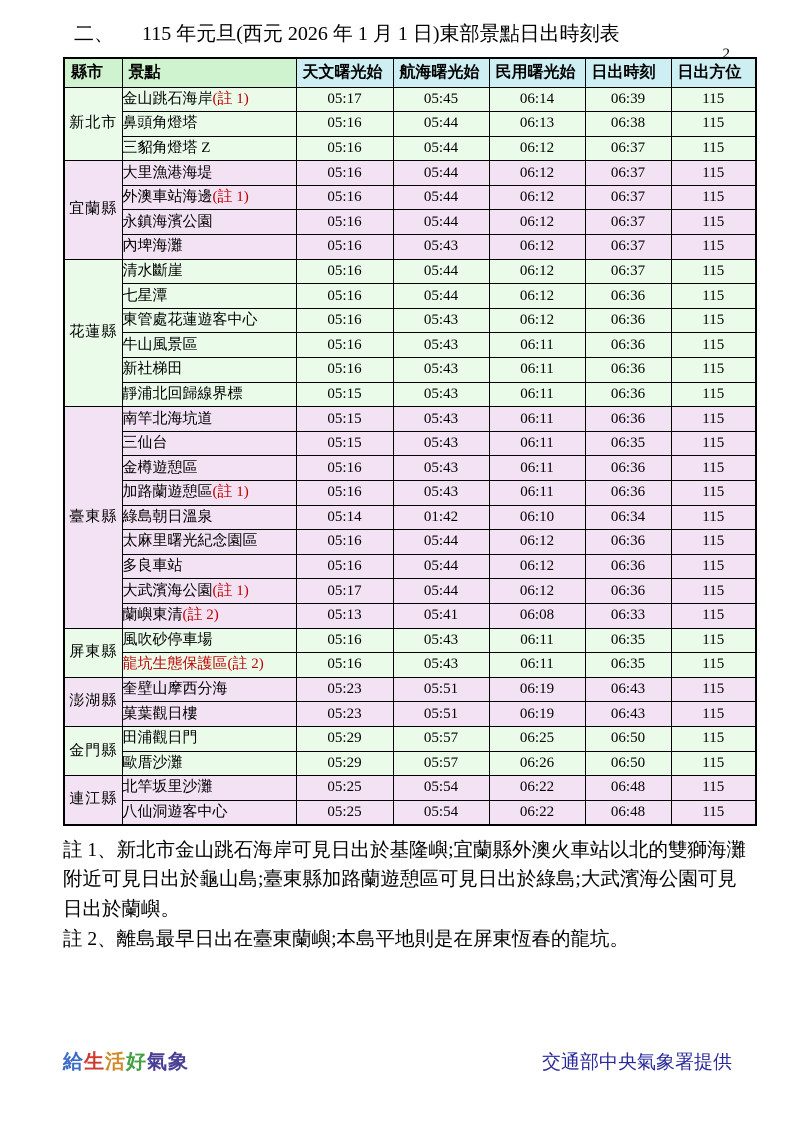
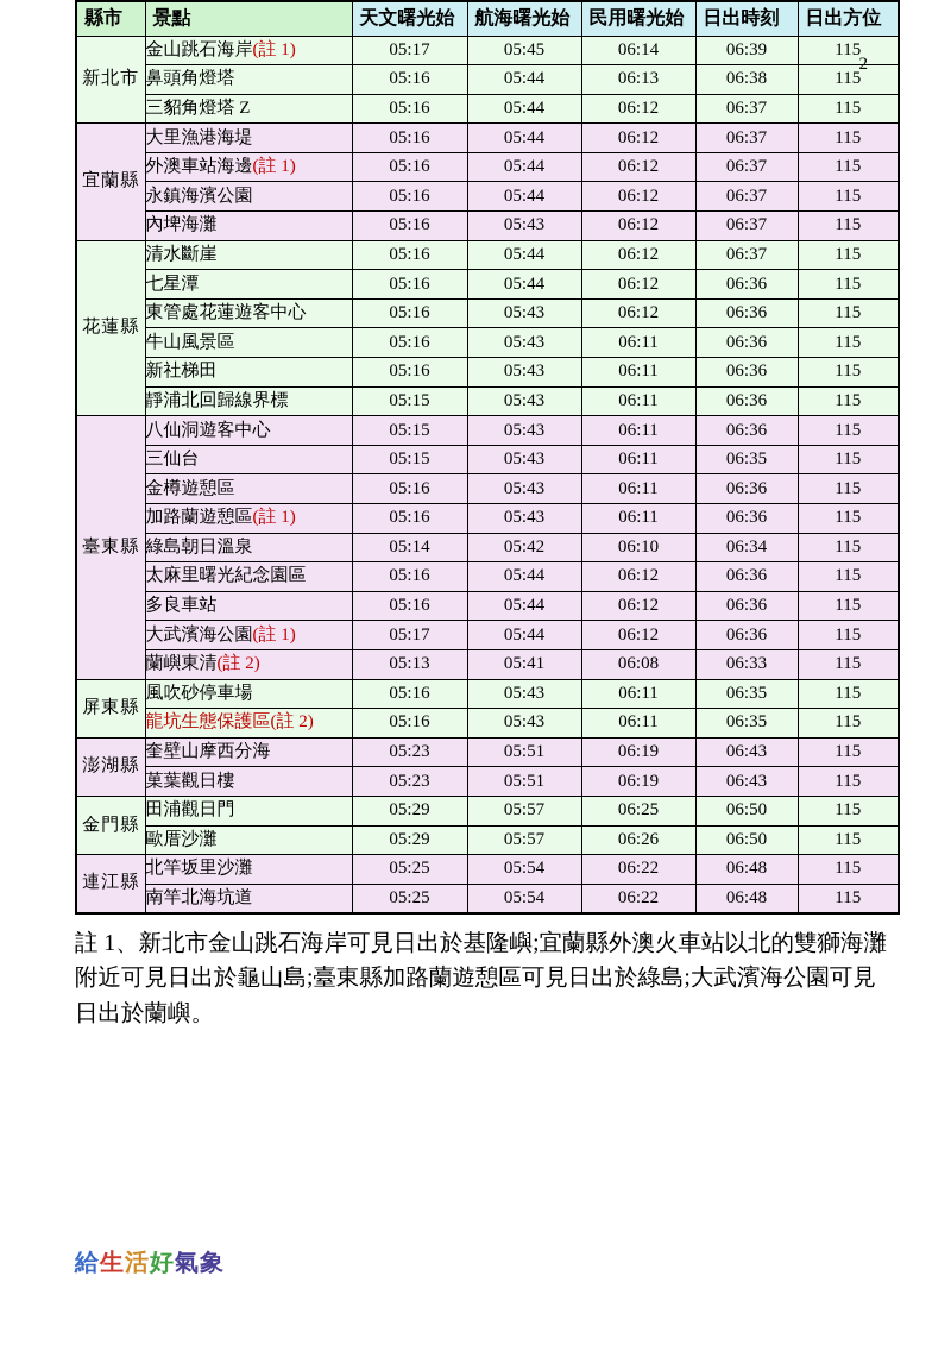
  2
- 二、 115 年元旦(西元 2026 年 1 月 1 日)東部景點日出時刻表
  縣市	景點	天文曙光始	航海曙光始	民用曙光始	日出時刻	日出方位
  新北市	金山跳石海岸(註 1)	05:17	05:45	06:14	06:39	115
  鼻頭角燈塔	05:16	05:44	06:13	06:38	115
  三貂角燈塔 Z	05:16	05:44	06:12	06:37	115
  宜蘭縣	大里漁港海堤	05:16	05:44	06:12	06:37	115
  外澳車站海邊(註 1)	05:16	05:44	06:12	06:37	115
  永鎮海濱公園	05:16	05:44	06:12	06:37	115
  內埤海灘	05:16	05:43	06:12	06:37	115
  花蓮縣	清水斷崖	05:16	05:44	06:12	06:37	115
  七星潭	05:16	05:44	06:12	06:36	115
  東管處花蓮遊客中心	05:16	05:43	06:12	06:36	115
  牛山風景區	05:16	05:43	06:11	06:36	115
  新社梯田	05:16	05:43	06:11	06:36	115
  靜浦北回歸線界標	05:15	05:43	06:11	06:36	115
- 臺東縣	南竿北海坑道	05:15	05:43	06:11	06:36	115
+ 臺東縣	八仙洞遊客中心	05:15	05:43	06:11	06:36	115
  三仙台	05:15	05:43	06:11	06:35	115
  金樽遊憩區	05:16	05:43	06:11	06:36	115
  加路蘭遊憩區(註 1)	05:16	05:43	06:11	06:36	115
- 綠島朝日溫泉	05:14	01:42	06:10	06:34	115
+ 綠島朝日溫泉	05:14	05:42	06:10	06:34	115
  太麻里曙光紀念園區	05:16	05:44	06:12	06:36	115
  多良車站	05:16	05:44	06:12	06:36	115
  大武濱海公園(註 1)	05:17	05:44	06:12	06:36	115
  蘭嶼東清(註 2)	05:13	05:41	06:08	06:33	115
  屏東縣	風吹砂停車場	05:16	05:43	06:11	06:35	115
  龍坑生態保護區(註 2)	05:16	05:43	06:11	06:35	115
  澎湖縣	奎壁山摩西分海	05:23	05:51	06:19	06:43	115
  菓葉觀日樓	05:23	05:51	06:19	06:43	115
  金門縣	田浦觀日門	05:29	05:57	06:25	06:50	115
  歐厝沙灘	05:29	05:57	06:26	06:50	115
  連江縣	北竿坂里沙灘	05:25	05:54	06:22	06:48	115
- 八仙洞遊客中心	05:25	05:54	06:22	06:48	115
+ 南竿北海坑道	05:25	05:54	06:22	06:48	115
  註 1、新北市金山跳石海岸可見日出於基隆嶼;宜蘭縣外澳火車站以北的雙獅海灘附近可見日出於龜山島;臺東縣加路蘭遊憩區可見日出於綠島;大武濱海公園可見日出於蘭嶼。
- 註 2、離島最早日出在臺東蘭嶼;本島平地則是在屏東恆春的龍坑。
  給生活好氣象
- 交通部中央氣象署提供
